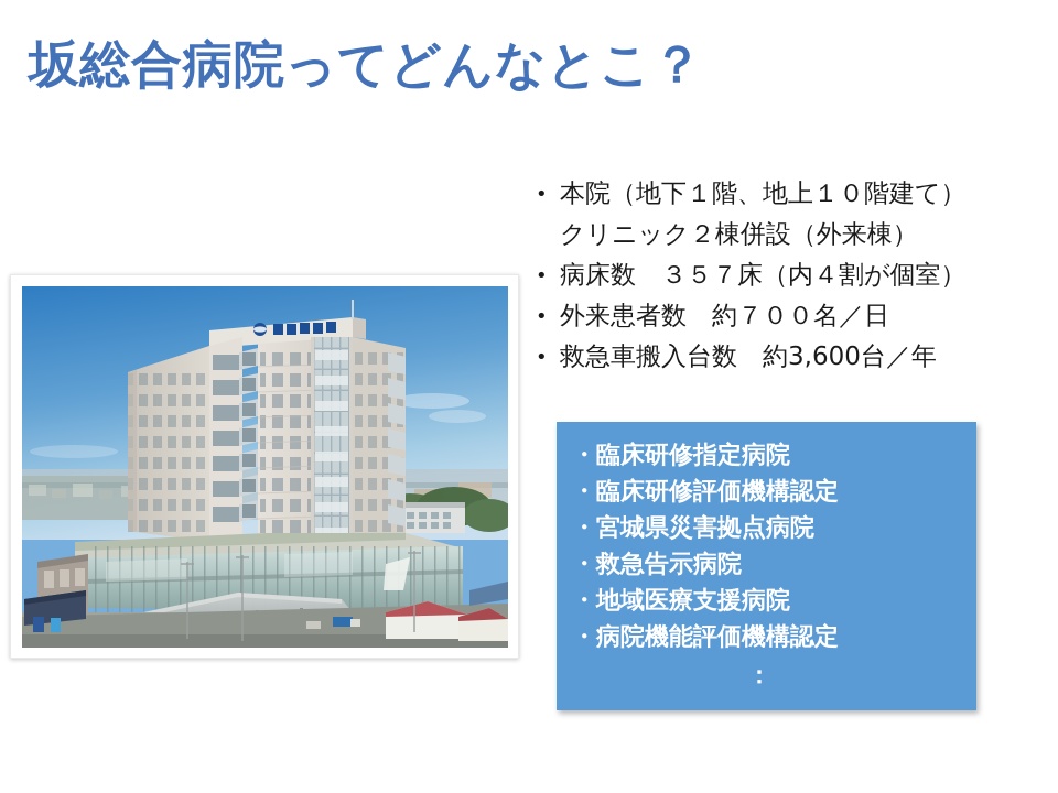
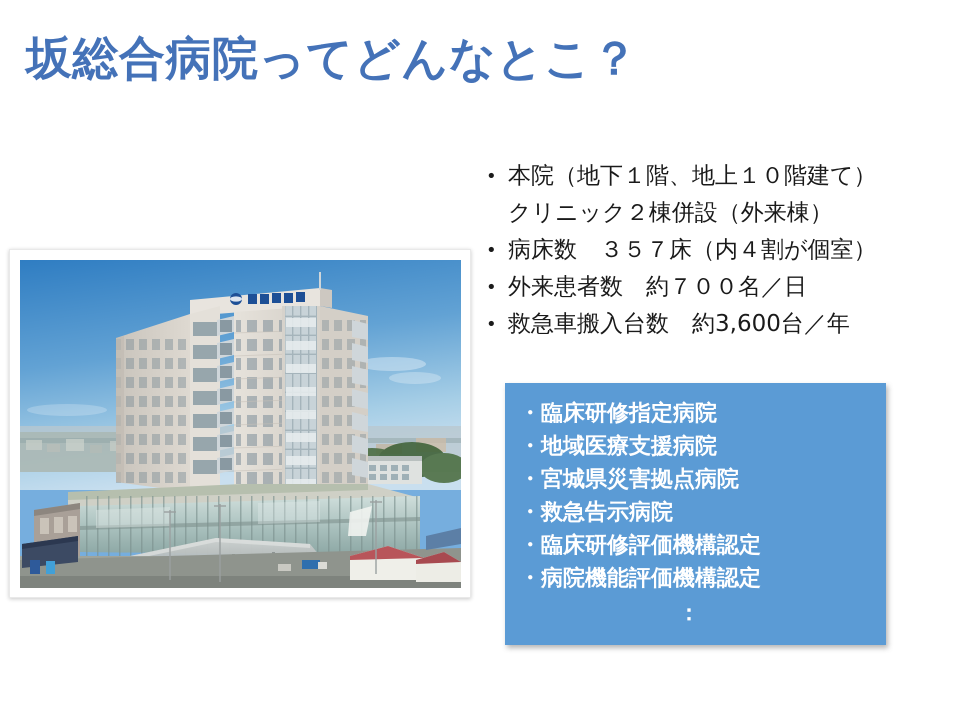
  坂総合病院ってどんなとこ？
  •
  本院（地下１階、地上１０階建て）
  クリニック２棟併設（外来棟）
  •
  病床数 ３５７床（内４割が個室）
  •
  外来患者数 約７００名／日
  •
  救急車搬入台数 約3,600台／年
  ・臨床研修指定病院
- ・臨床研修評価機構認定
+ ・地域医療支援病院
  ・宮城県災害拠点病院
  ・救急告示病院
- ・地域医療支援病院
+ ・臨床研修評価機構認定
  ・病院機能評価機構認定
  ：
